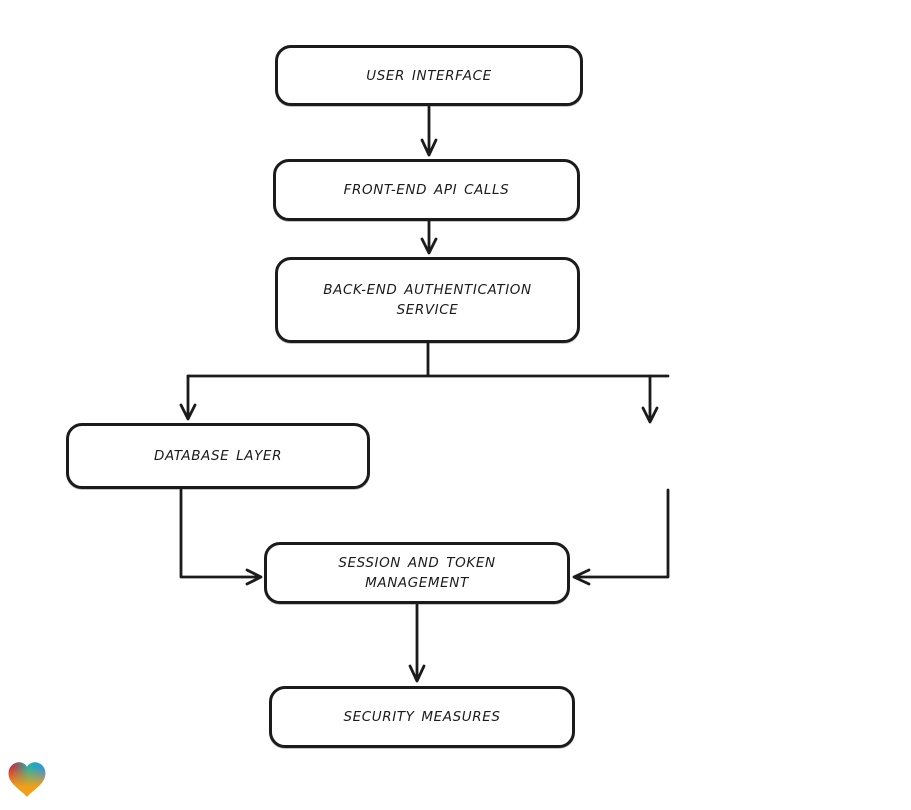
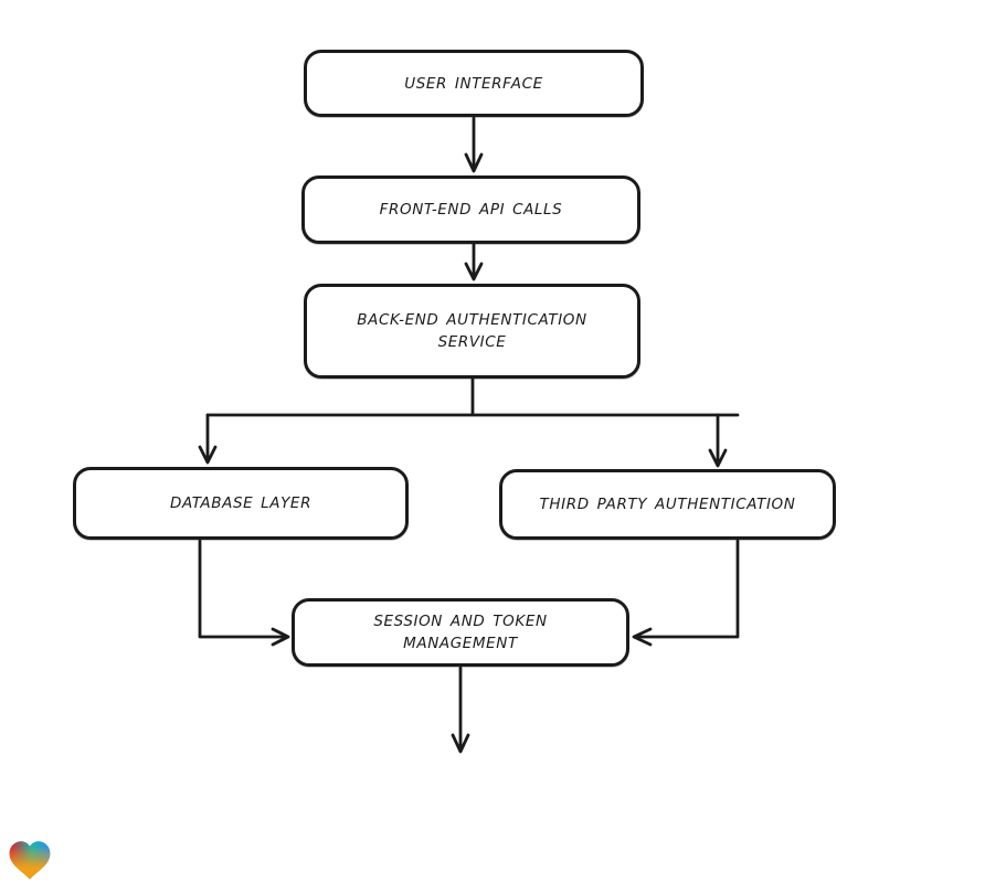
  USER INTERFACE
  FRONT-END API CALLS
  BACK-END AUTHENTICATION
  SERVICE
  DATABASE LAYER
+ THIRD PARTY AUTHENTICATION
  SESSION AND TOKEN
  MANAGEMENT
- SECURITY MEASURES
